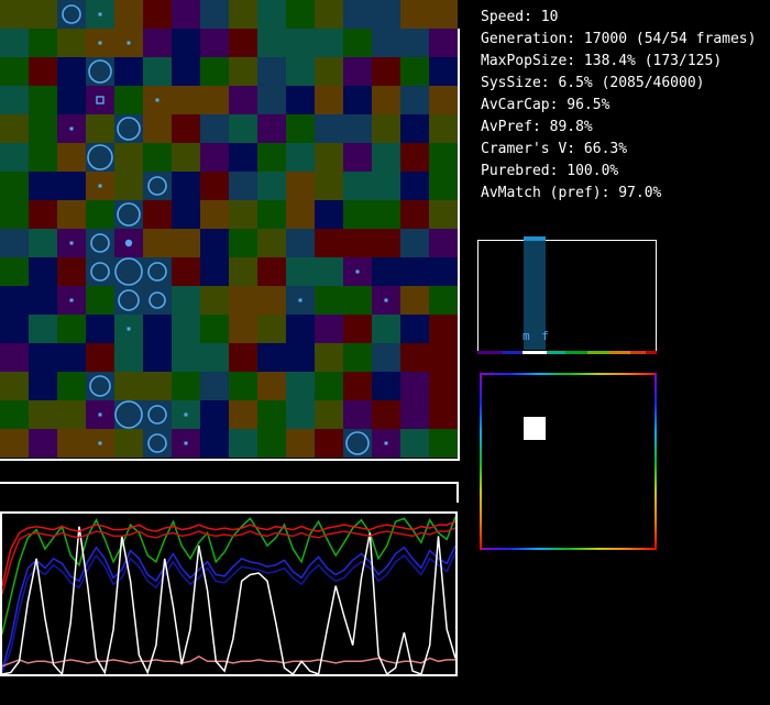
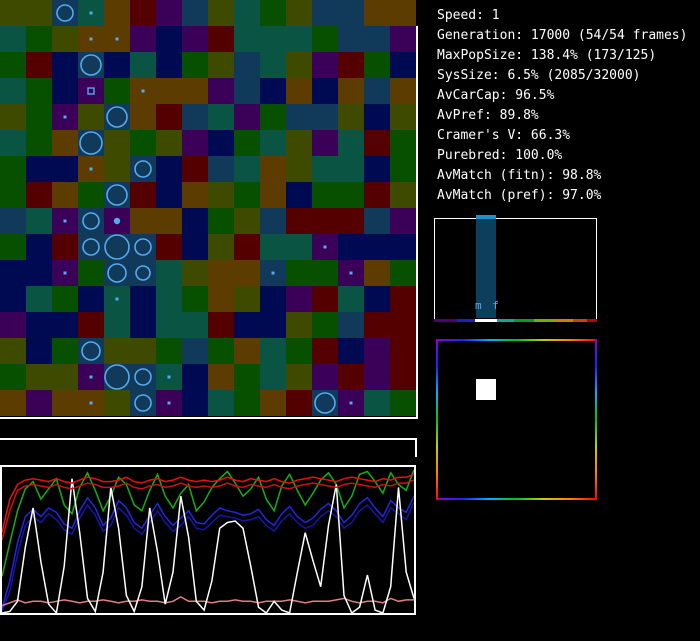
- Speed: 10
+ Speed: 1
  Generation: 17000 (54/54 frames)
  MaxPopSize: 138.4% (173/125)
- SysSize: 6.5% (2085/46000)
+ SysSize: 6.5% (2085/32000)
  AvCarCap: 96.5%
  AvPref: 89.8%
  Cramer's V: 66.3%
  Purebred: 100.0%
+ AvMatch (fitn): 98.8%
  AvMatch (pref): 97.0%
  m f
